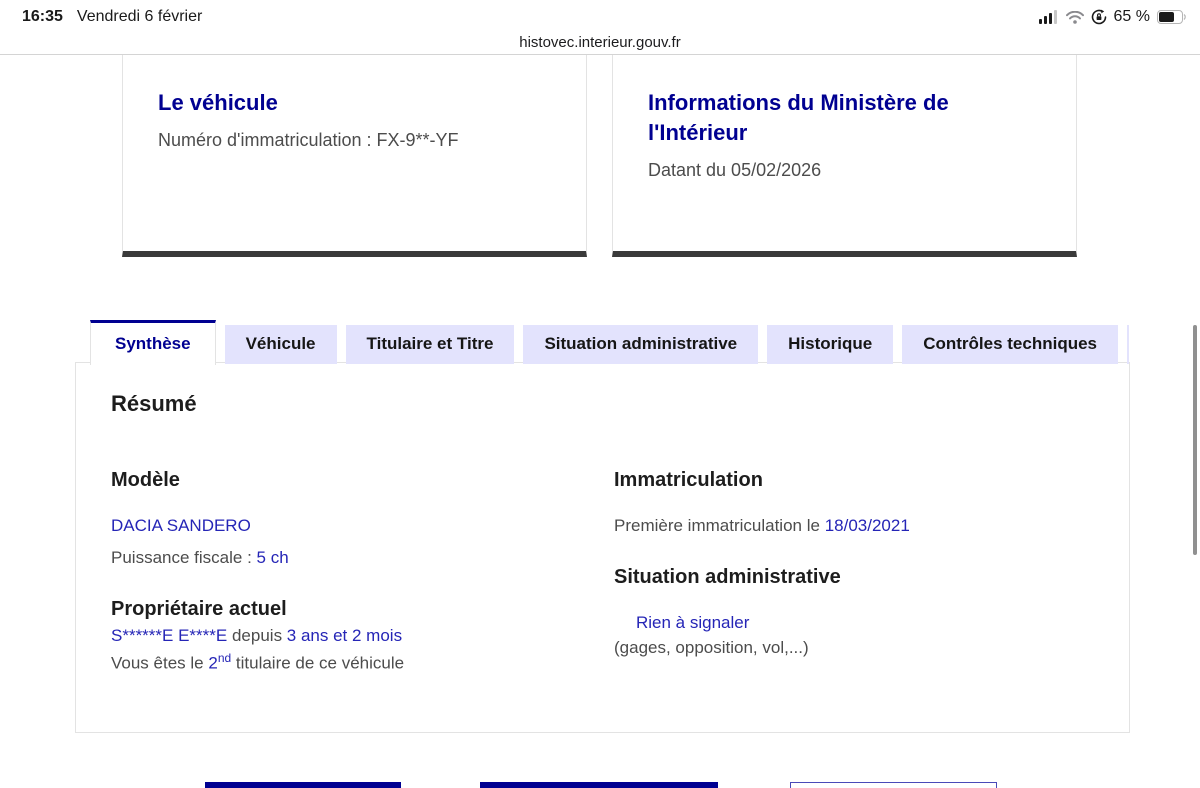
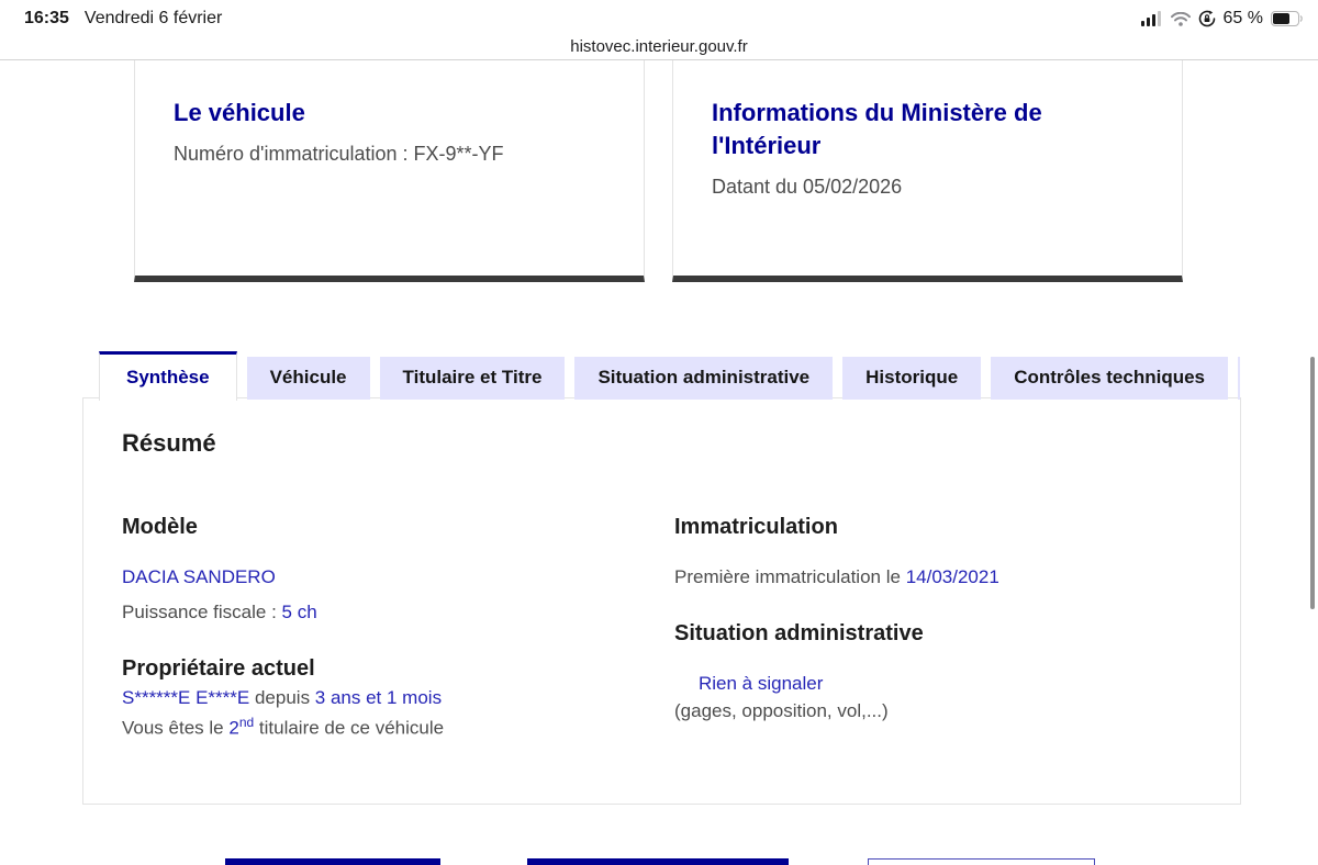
  16:35
  Vendredi 6 février
  65 %
  histovec.interieur.gouv.fr
  Le véhicule
  Numéro d'immatriculation : FX-9**-YF
  Informations du Ministère de l'Intérieur
  Datant du 05/02/2026
  Synthèse
  Véhicule
  Titulaire et Titre
  Situation administrative
  Historique
  Contrôles techniques
  Résumé
  Modèle
  DACIA SANDERO
  Puissance fiscale : 5 ch
  Propriétaire actuel
- S******E E****E depuis 3 ans et 2 mois
+ S******E E****E depuis 3 ans et 1 mois
  Vous êtes le 2nd titulaire de ce véhicule
  Immatriculation
- Première immatriculation le 18/03/2021
+ Première immatriculation le 14/03/2021
  Situation administrative
  Rien à signaler
  (gages, opposition, vol,...)
